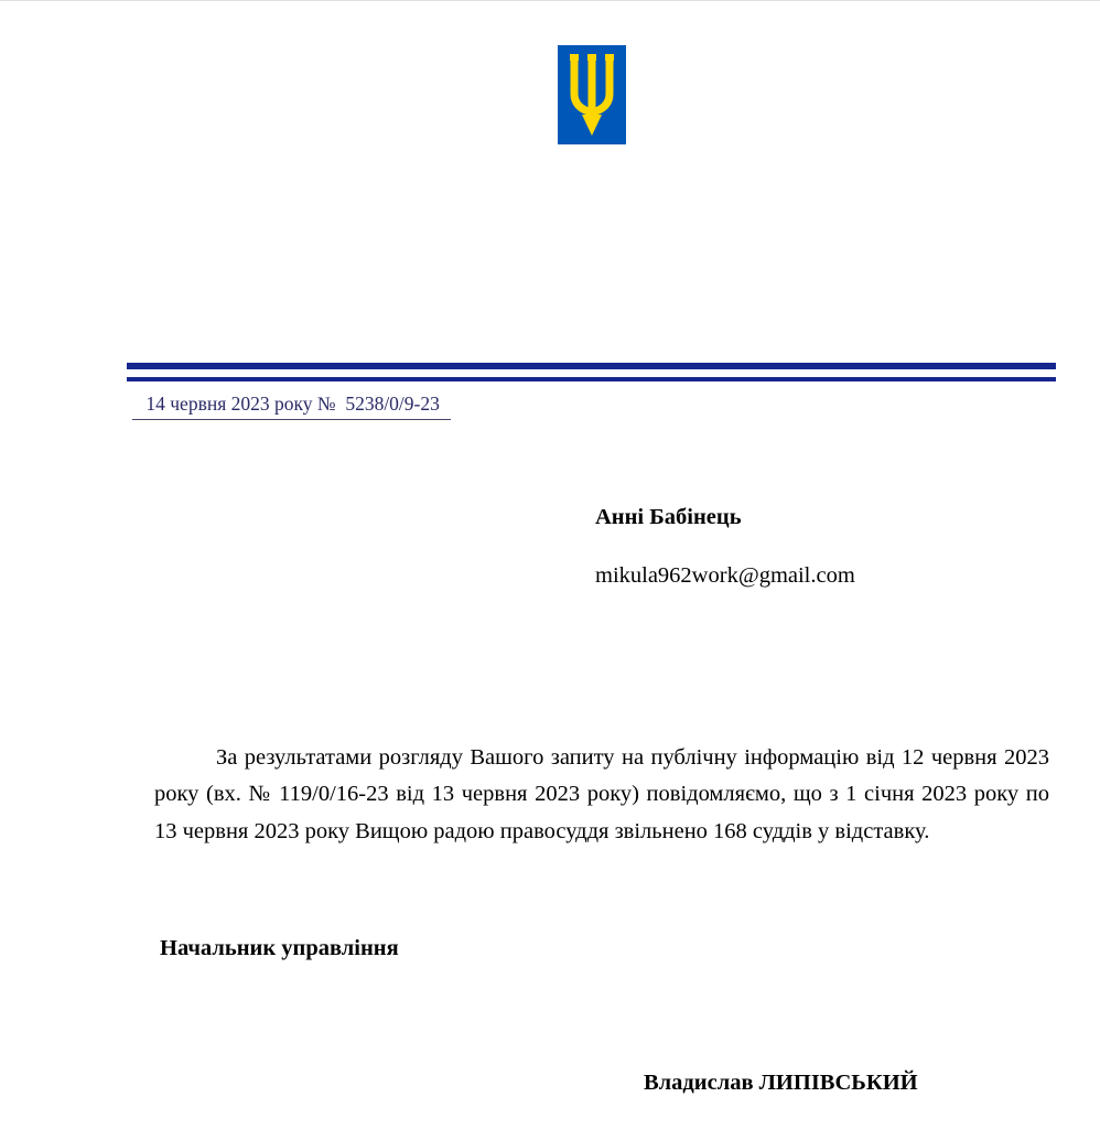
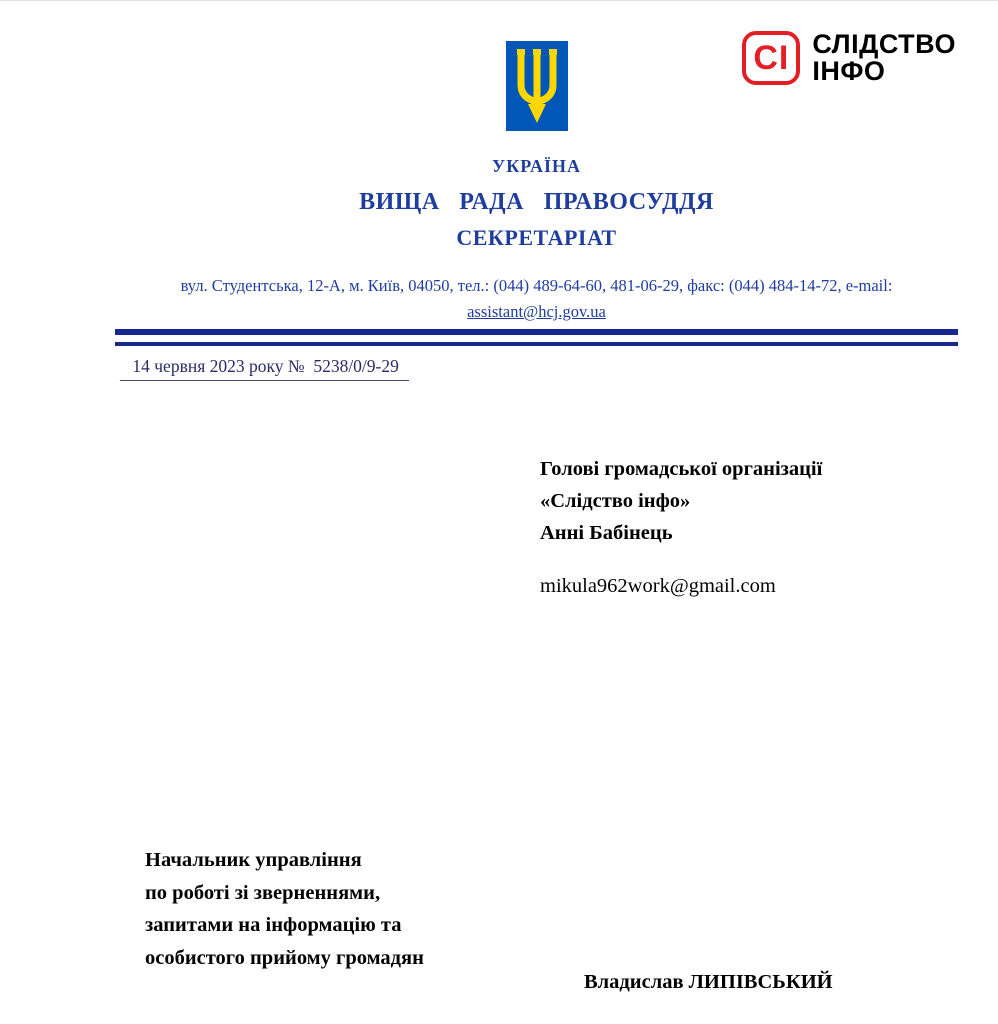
+ СІ
+ СЛІДСТВО
+ ІНФО
+ УКРАЇНА
+ ВИЩА РАДА ПРАВОСУДДЯ
+ СЕКРЕТАРІАТ
+ вул. Студентська, 12-А, м. Київ, 04050, тел.: (044) 489-64-60, 481-06-29, факс: (044) 484-14-72, e-mail:
+ assistant@hcj.gov.ua
- 14 червня 2023 року № 5238/0/9-23
+ 14 червня 2023 року № 5238/0/9-29
+ Голові громадської організації
+ «Слідство інфо»
  Анні Бабінець
  mikula962work@gmail.com
- За результатами розгляду Вашого запиту на публічну інформацію від 12 червня 2023 року (вх. № 119/0/16-23 від 13 червня 2023 року) повідомляємо, що з 1 січня 2023 року по 13 червня 2023 року Вищою радою правосуддя звільнено 168 суддів у відставку.
  Начальник управління
+ по роботі зі зверненнями,
+ запитами на інформацію та
+ особистого прийому громадян
  Владислав ЛИПІВСЬКИЙ
